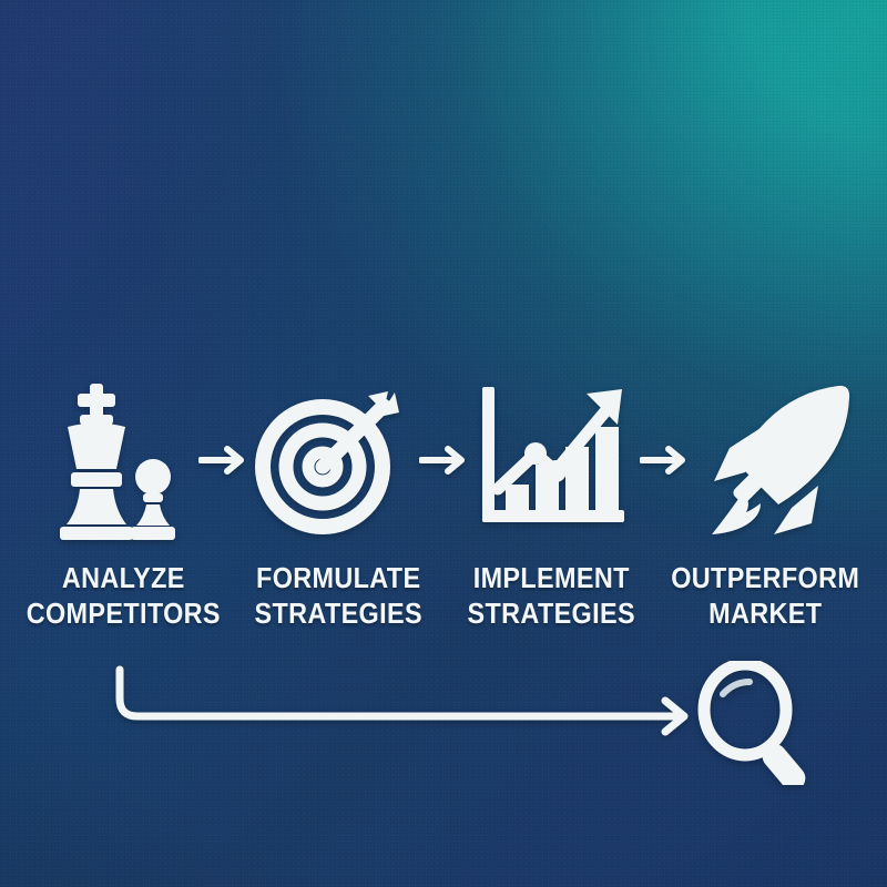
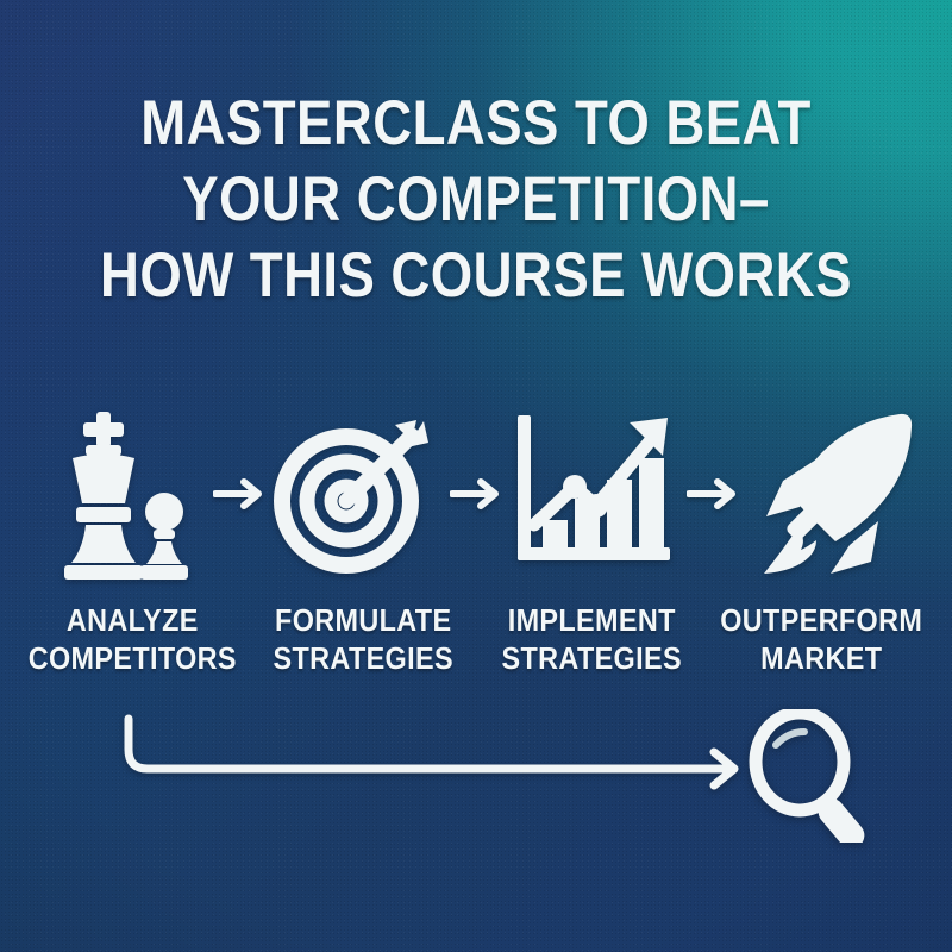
+ MASTERCLASS TO BEAT
+ YOUR COMPETITION–
+ HOW THIS COURSE WORKS
  ANALYZE
  COMPETITORS
  FORMULATE
  STRATEGIES
  IMPLEMENT
  STRATEGIES
  OUTPERFORM
  MARKET
